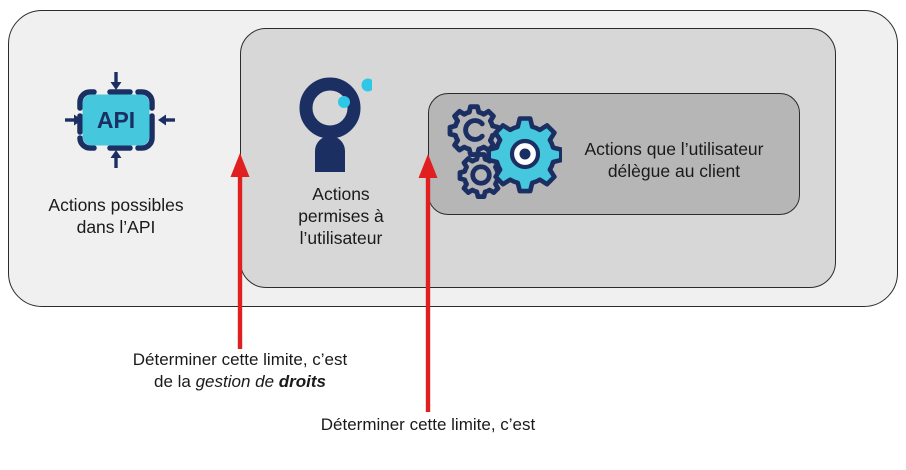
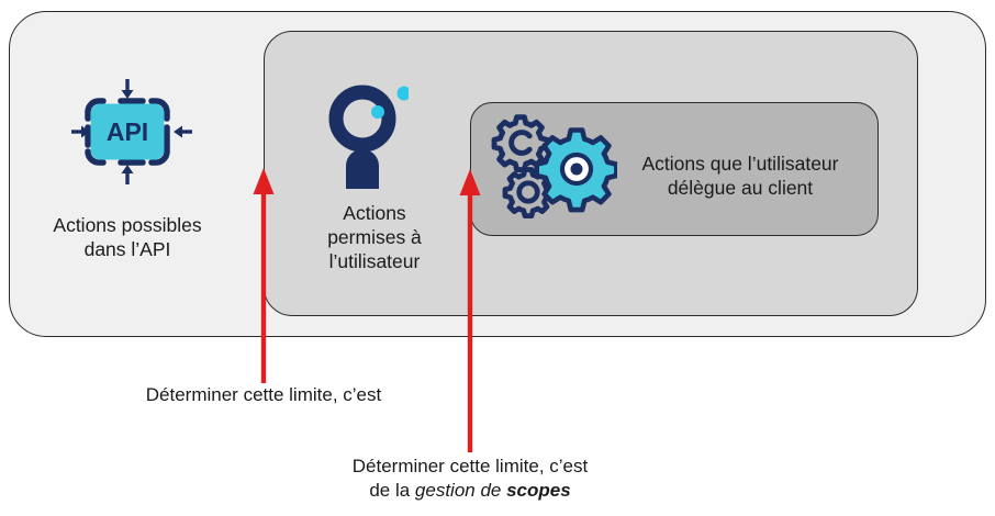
  API
  Actions possibles
  dans l’API
  Actions
  permises à
  l’utilisateur
  Actions que l’utilisateur
  délègue au client
  Déterminer cette limite, c’est
- de la gestion de droits
  Déterminer cette limite, c’est
+ de la gestion de scopes
